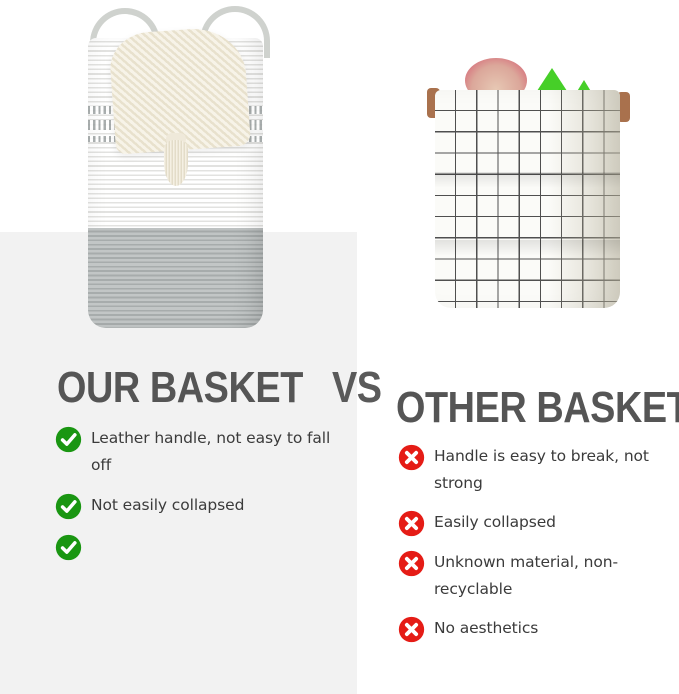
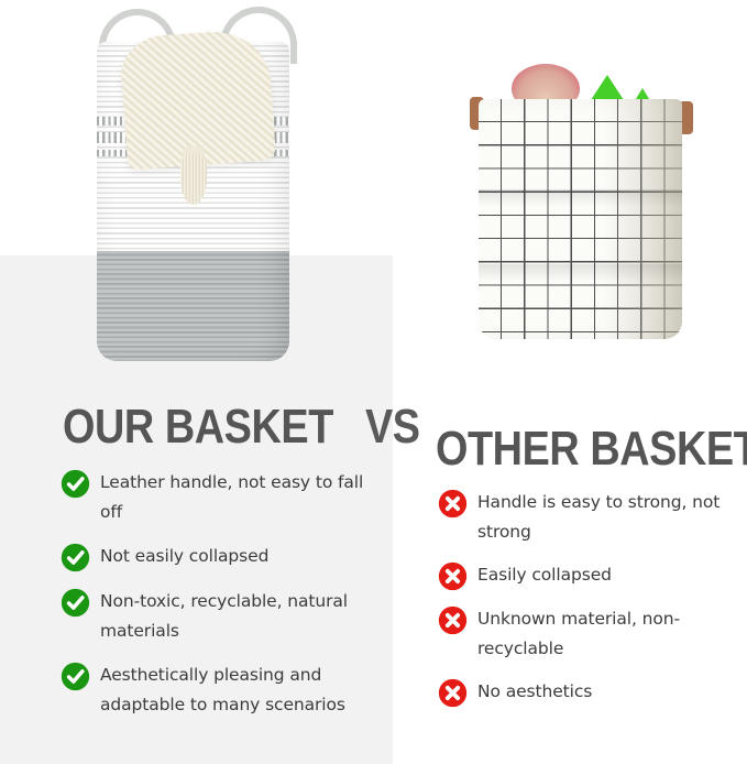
  OUR BASKET
  VS
  OTHER BASKET
  Leather handle, not easy to fall off
  Not easily collapsed
+ Non-toxic, recyclable, natural materials
+ Aesthetically pleasing and adaptable to many scenarios
- Handle is easy to break, not strong
+ Handle is easy to strong, not strong
  Easily collapsed
  Unknown material, non-recyclable
  No aesthetics
